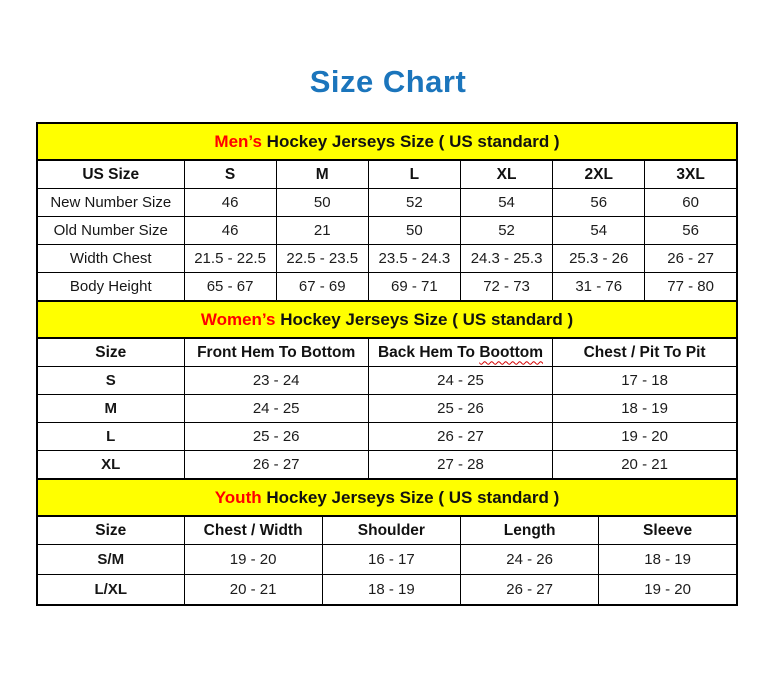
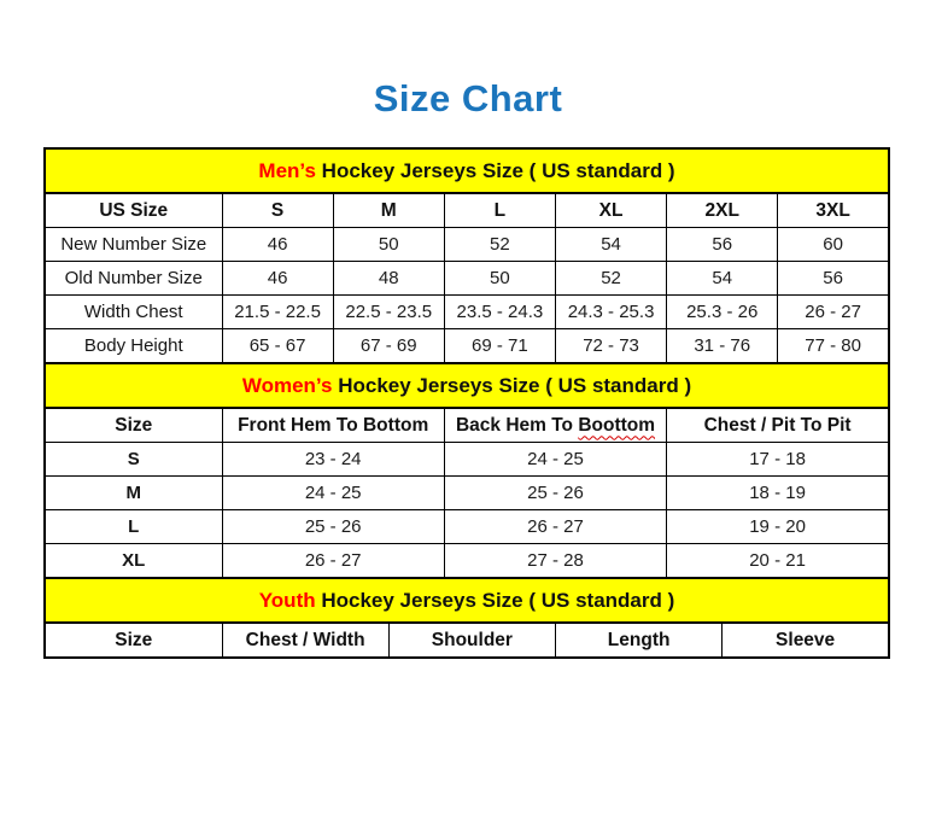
  Size Chart
  Men’s Hockey Jerseys Size ( US standard )
  US Size	S	M	L	XL	2XL	3XL
  New Number Size	46	50	52	54	56	60
- Old Number Size	46	21	50	52	54	56
+ Old Number Size	46	48	50	52	54	56
  Width Chest	21.5 - 22.5	22.5 - 23.5	23.5 - 24.3	24.3 - 25.3	25.3 - 26	26 - 27
  Body Height	65 - 67	67 - 69	69 - 71	72 - 73	31 - 76	77 - 80
  Women’s Hockey Jerseys Size ( US standard )
  Size	Front Hem To Bottom	Back Hem To Boottom	Chest / Pit To Pit
  S	23 - 24	24 - 25	17 - 18
  M	24 - 25	25 - 26	18 - 19
  L	25 - 26	26 - 27	19 - 20
  XL	26 - 27	27 - 28	20 - 21
  Youth Hockey Jerseys Size ( US standard )
  Size	Chest / Width	Shoulder	Length	Sleeve
- S/M	19 - 20	16 - 17	24 - 26	18 - 19
- L/XL	20 - 21	18 - 19	26 - 27	19 - 20
